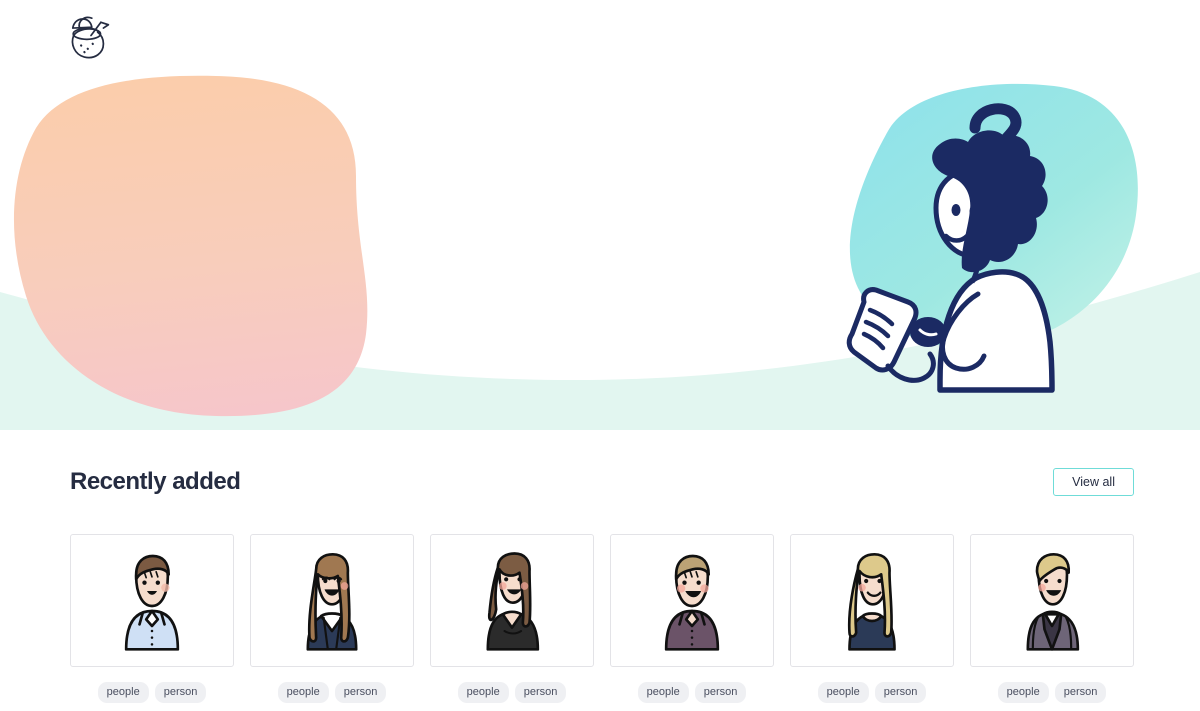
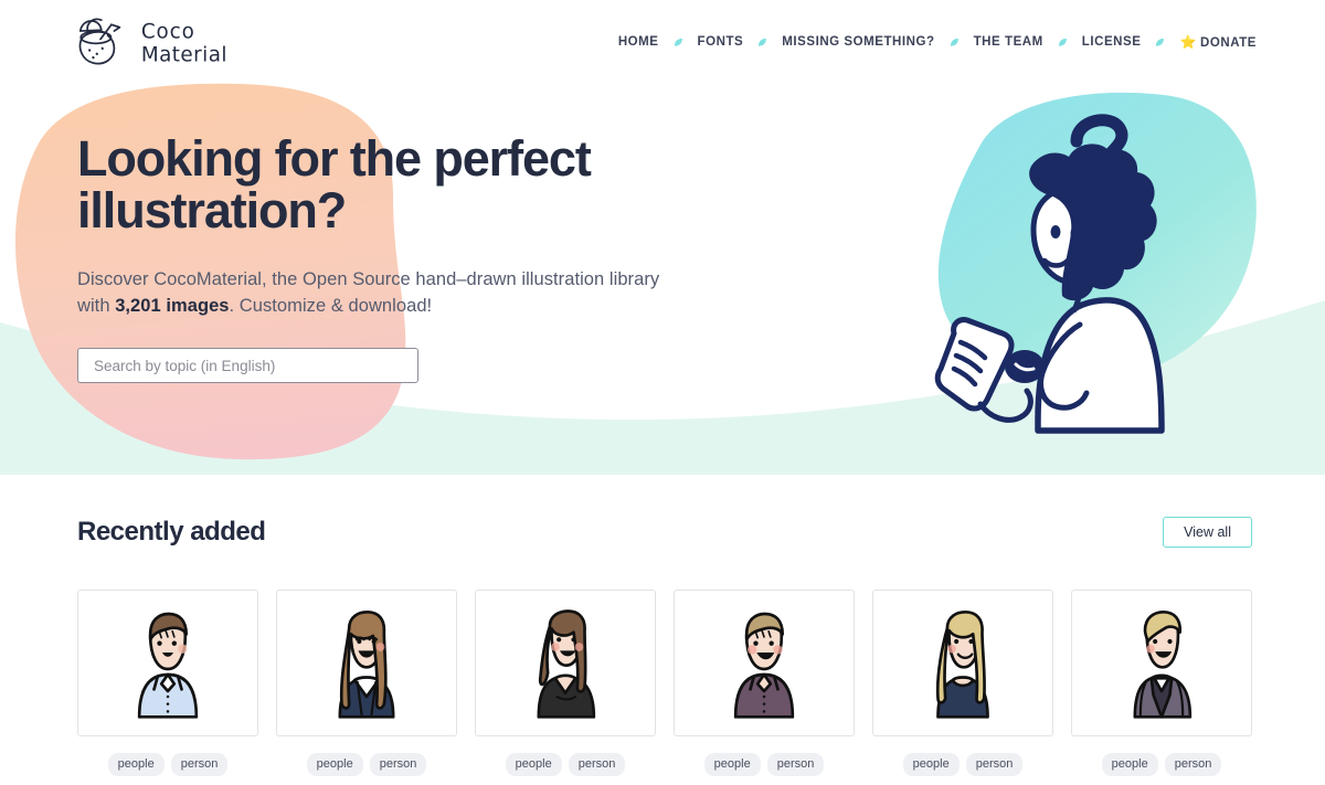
+ Coco
+ Material
+ HOME
+ FONTS
+ MISSING SOMETHING?
+ THE TEAM
+ LICENSE
+ ⭐ DONATE
+ Looking for the perfect
+ illustration?
+ Discover CocoMaterial, the Open Source hand–drawn illustration library with 3,201 images. Customize & download!
+ Search by topic (in English)
  Recently added
  View all
  people
  person
  people
  person
  people
  person
  people
  person
  people
  person
  people
  person
